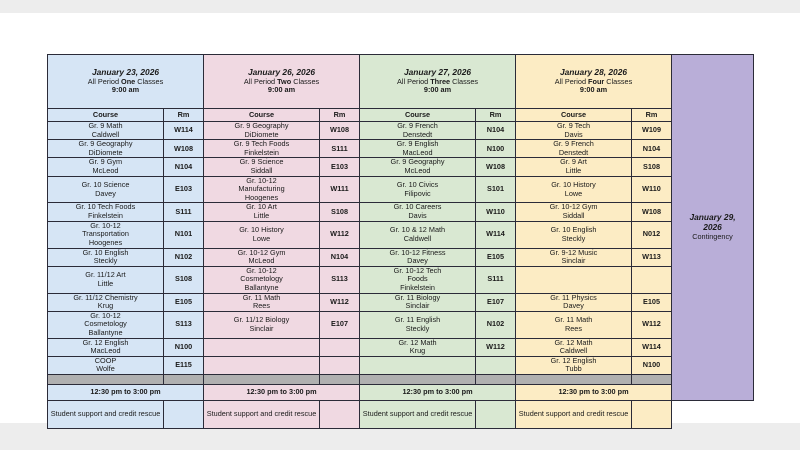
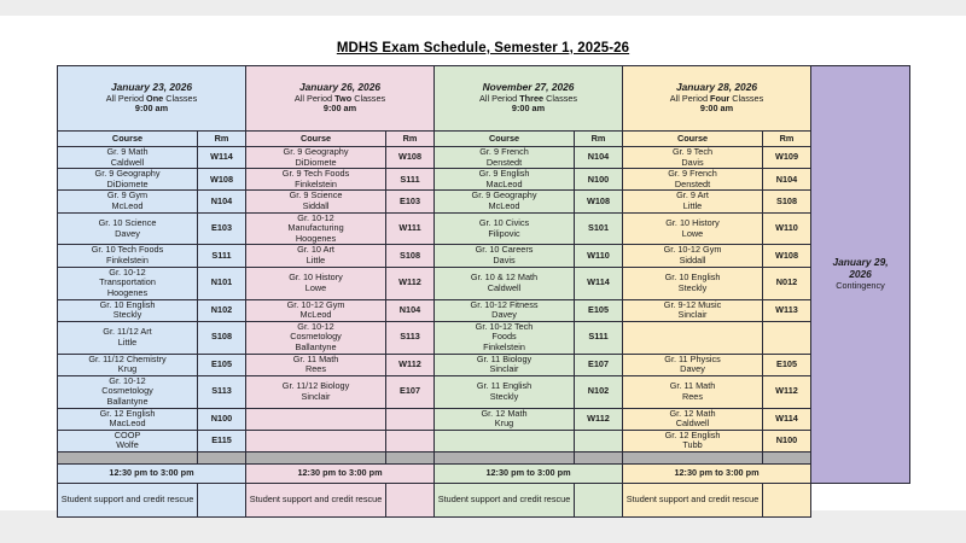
+ MDHS Exam Schedule, Semester 1, 2025-26
- January 23, 2026All Period One Classes9:00 am	January 26, 2026All Period Two Classes9:00 am	January 27, 2026All Period Three Classes9:00 am	January 28, 2026All Period Four Classes9:00 am	January 29,2026Contingency
+ January 23, 2026All Period One Classes9:00 am	January 26, 2026All Period Two Classes9:00 am	November 27, 2026All Period Three Classes9:00 am	January 28, 2026All Period Four Classes9:00 am	January 29,2026Contingency
  Course	Rm	Course	Rm	Course	Rm	Course	Rm
  Gr. 9 MathCaldwell	W114	Gr. 9 GeographyDiDiomete	W108	Gr. 9 FrenchDenstedt	N104	Gr. 9 TechDavis	W109
  Gr. 9 GeographyDiDiomete	W108	Gr. 9 Tech FoodsFinkelstein	S111	Gr. 9 EnglishMacLeod	N100	Gr. 9 FrenchDenstedt	N104
  Gr. 9 GymMcLeod	N104	Gr. 9 ScienceSiddall	E103	Gr. 9 GeographyMcLeod	W108	Gr. 9 ArtLittle	S108
  Gr. 10 ScienceDavey	E103	Gr. 10-12ManufacturingHoogenes	W111	Gr. 10 CivicsFilipovic	S101	Gr. 10 HistoryLowe	W110
  Gr. 10 Tech FoodsFinkelstein	S111	Gr. 10 ArtLittle	S108	Gr. 10 CareersDavis	W110	Gr. 10-12 GymSiddall	W108
  Gr. 10-12TransportationHoogenes	N101	Gr. 10 HistoryLowe	W112	Gr. 10 & 12 MathCaldwell	W114	Gr. 10 EnglishSteckly	N012
  Gr. 10 EnglishSteckly	N102	Gr. 10-12 GymMcLeod	N104	Gr. 10-12 FitnessDavey	E105	Gr. 9-12 MusicSinclair	W113
  Gr. 11/12 ArtLittle	S108	Gr. 10-12CosmetologyBallantyne	S113	Gr. 10-12 TechFoodsFinkelstein	S111
  Gr. 11/12 ChemistryKrug	E105	Gr. 11 MathRees	W112	Gr. 11 BiologySinclair	E107	Gr. 11 PhysicsDavey	E105
  Gr. 10-12CosmetologyBallantyne	S113	Gr. 11/12 BiologySinclair	E107	Gr. 11 EnglishSteckly	N102	Gr. 11 MathRees	W112
  Gr. 12 EnglishMacLeod	N100			Gr. 12 MathKrug	W112	Gr. 12 MathCaldwell	W114
  COOPWolfe	E115					Gr. 12 EnglishTubb	N100
  12:30 pm to 3:00 pm	12:30 pm to 3:00 pm	12:30 pm to 3:00 pm	12:30 pm to 3:00 pm
  Student support and credit rescue		Student support and credit rescue		Student support and credit rescue		Student support and credit rescue
